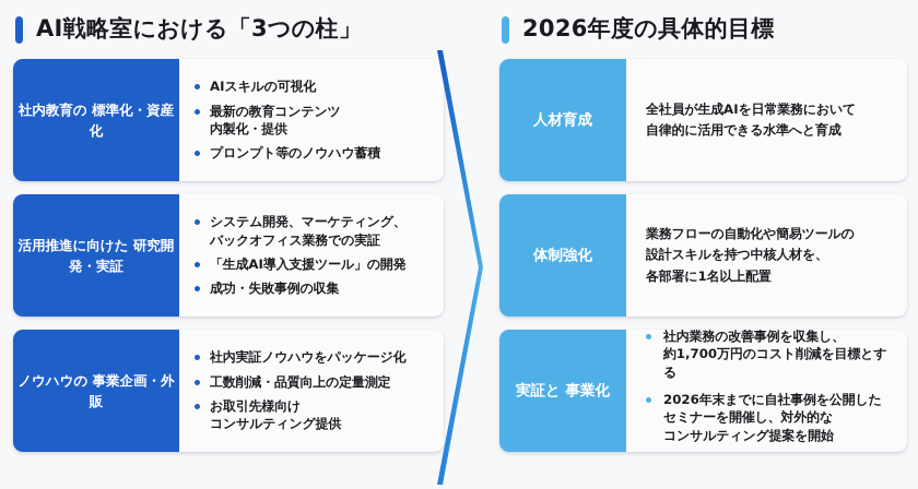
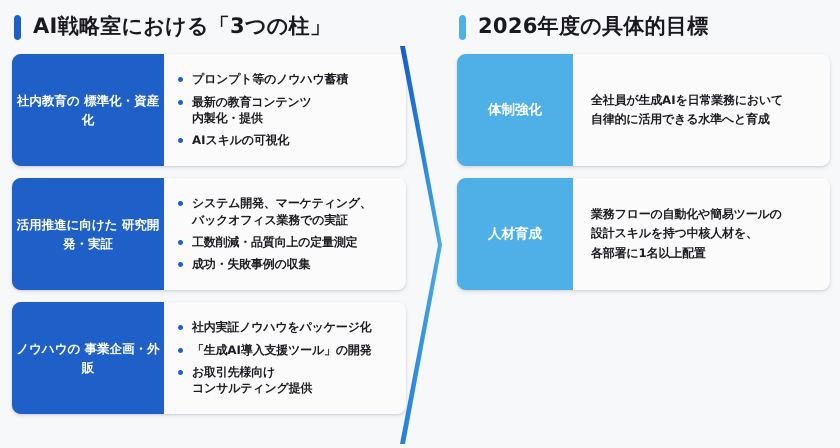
  AI戦略室における「3つの柱」
  社内教育の 標準化・資産化
- AIスキルの可視化
+ プロンプト等のノウハウ蓄積
  最新の教育コンテンツ
  内製化・提供
- プロンプト等のノウハウ蓄積
+ AIスキルの可視化
  活用推進に向けた 研究開発・実証
  システム開発、マーケティング、
  バックオフィス業務での実証
- 「生成AI導入支援ツール」の開発
+ 工数削減・品質向上の定量測定
  成功・失敗事例の収集
  ノウハウの 事業企画・外販
  社内実証ノウハウをパッケージ化
- 工数削減・品質向上の定量測定
+ 「生成AI導入支援ツール」の開発
  お取引先様向け
  コンサルティング提供
  2026年度の具体的目標
- 人材育成
+ 体制強化
  全社員が生成AIを日常業務において
  自律的に活用できる水準へと育成
- 体制強化
+ 人材育成
  業務フローの自動化や簡易ツールの
  設計スキルを持つ中核人材を、
  各部署に1名以上配置
- 実証と 事業化
- 社内業務の改善事例を収集し、
- 約1,700万円のコスト削減を目標とする
- 2026年末までに自社事例を公開した
- セミナーを開催し、対外的な
- コンサルティング提案を開始
